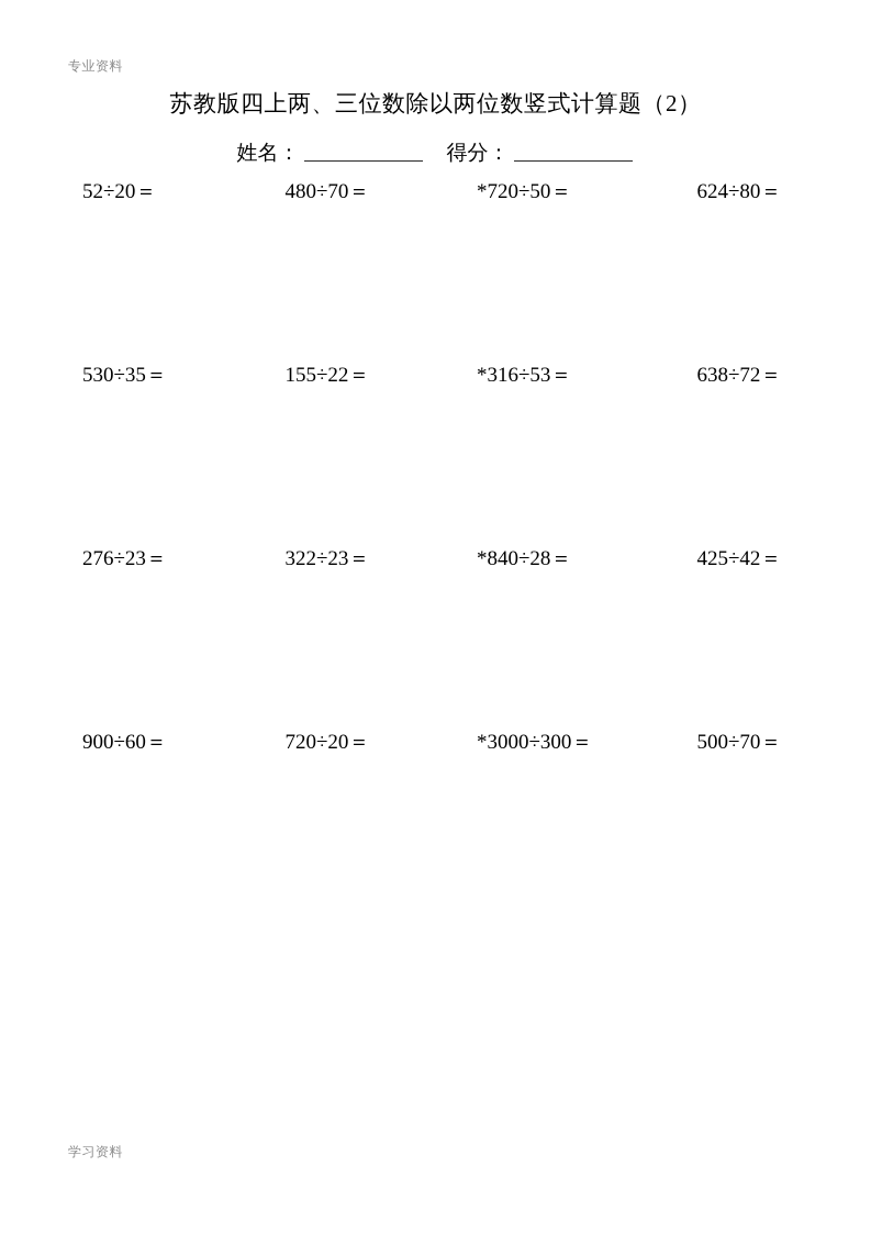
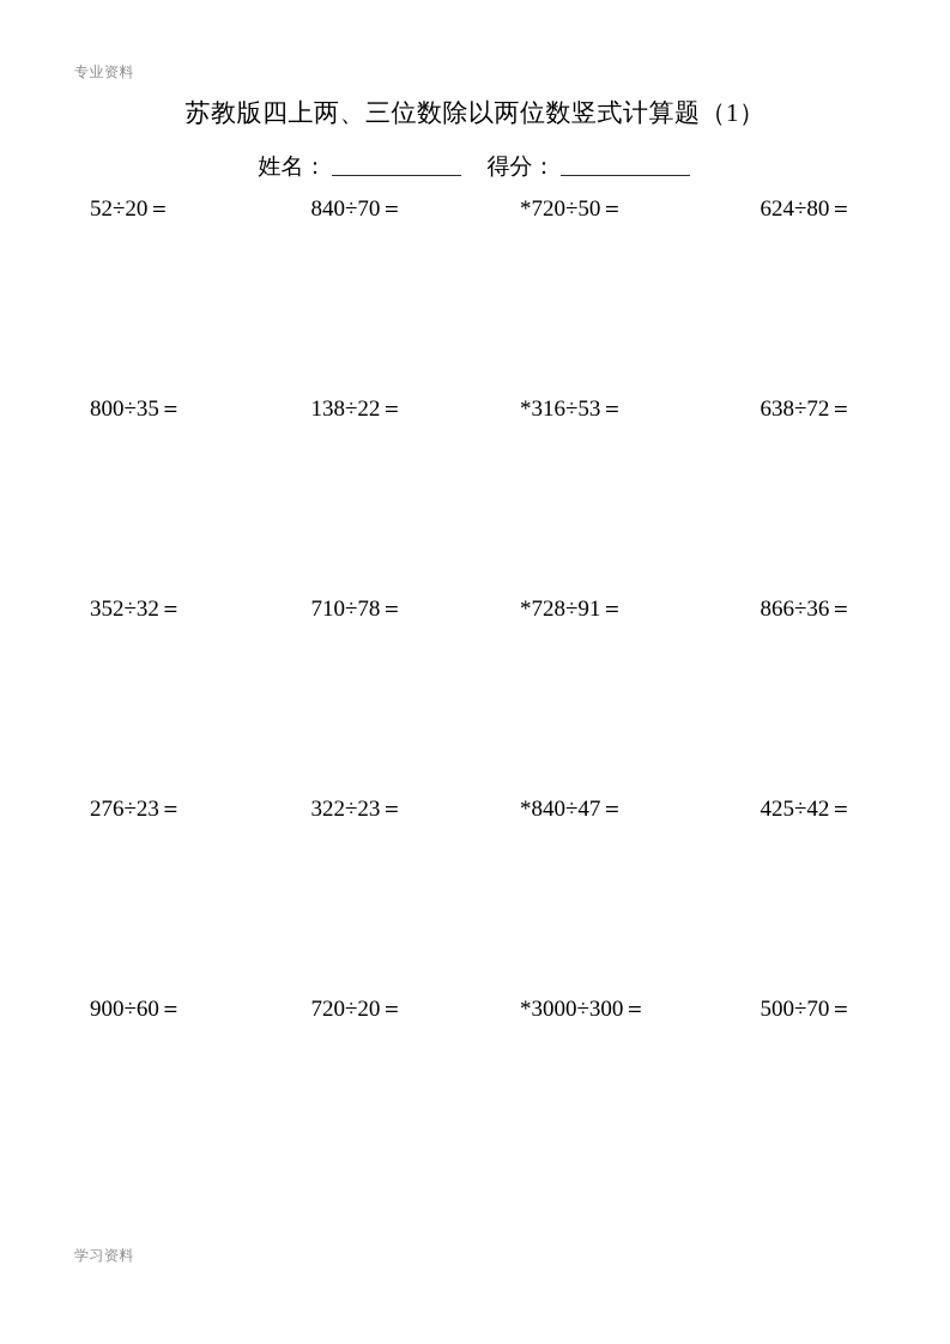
  专业资料
- 苏教版四上两、三位数除以两位数竖式计算题（2）
+ 苏教版四上两、三位数除以两位数竖式计算题（1）
  姓名： 得分：
  52÷20＝
- 480÷70＝
+ 840÷70＝
  *720÷50＝
  624÷80＝
- 530÷35＝
+ 800÷35＝
- 155÷22＝
+ 138÷22＝
  *316÷53＝
  638÷72＝
+ 352÷32＝
+ 710÷78＝
+ *728÷91＝
+ 866÷36＝
  276÷23＝
  322÷23＝
- *840÷28＝
+ *840÷47＝
  425÷42＝
  900÷60＝
  720÷20＝
  *3000÷300＝
  500÷70＝
  学习资料
